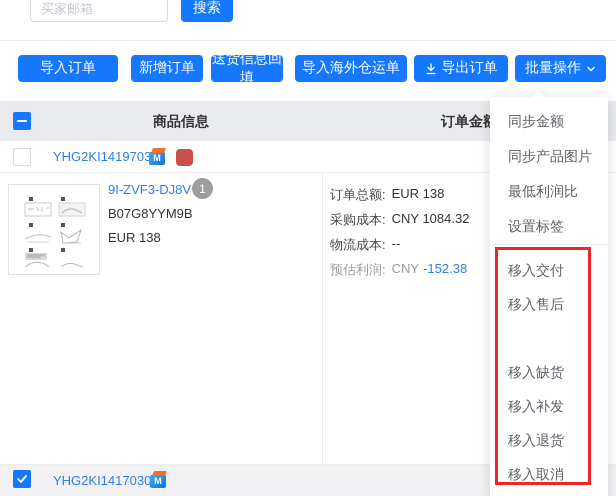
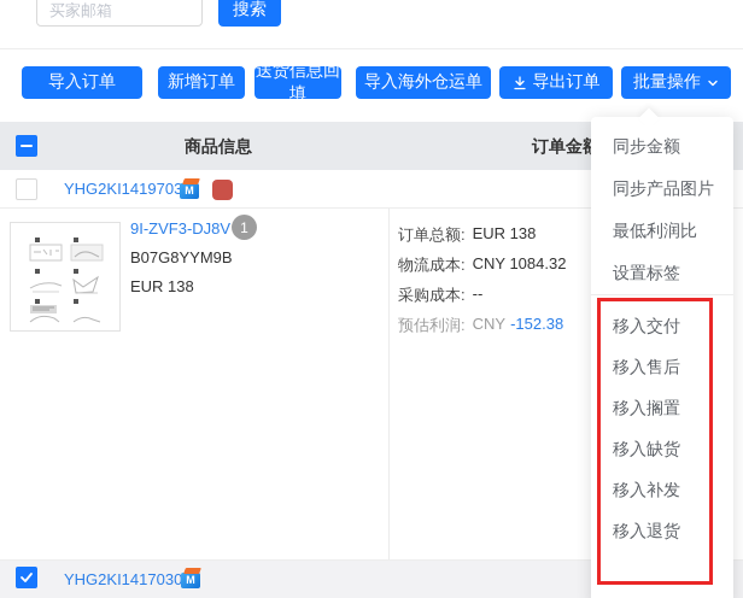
  买家邮箱
  搜索
  导入订单
  新增订单
  送货信息回填
  导入海外仓运单
  导出订单
  批量操作
  商品信息
  订单金
  YHG2KI1419703
  M
  9I-ZVF3-DJ8V
  1
  B07G8YYM9B
  EUR 138
  订单总额:
  EUR 138
- 采购成本:
+ 物流成本:
  CNY 1084.32
- 物流成本:
+ 采购成本:
  --
  预估利润:
  CNY
  -152.38
  YHG2KI1417030
  M
  同步金额
  同步产品图片
  最低利润比
  设置标签
  移入交付
  移入售后
+ 移入搁置
  移入缺货
  移入补发
  移入退货
- 移入取消
